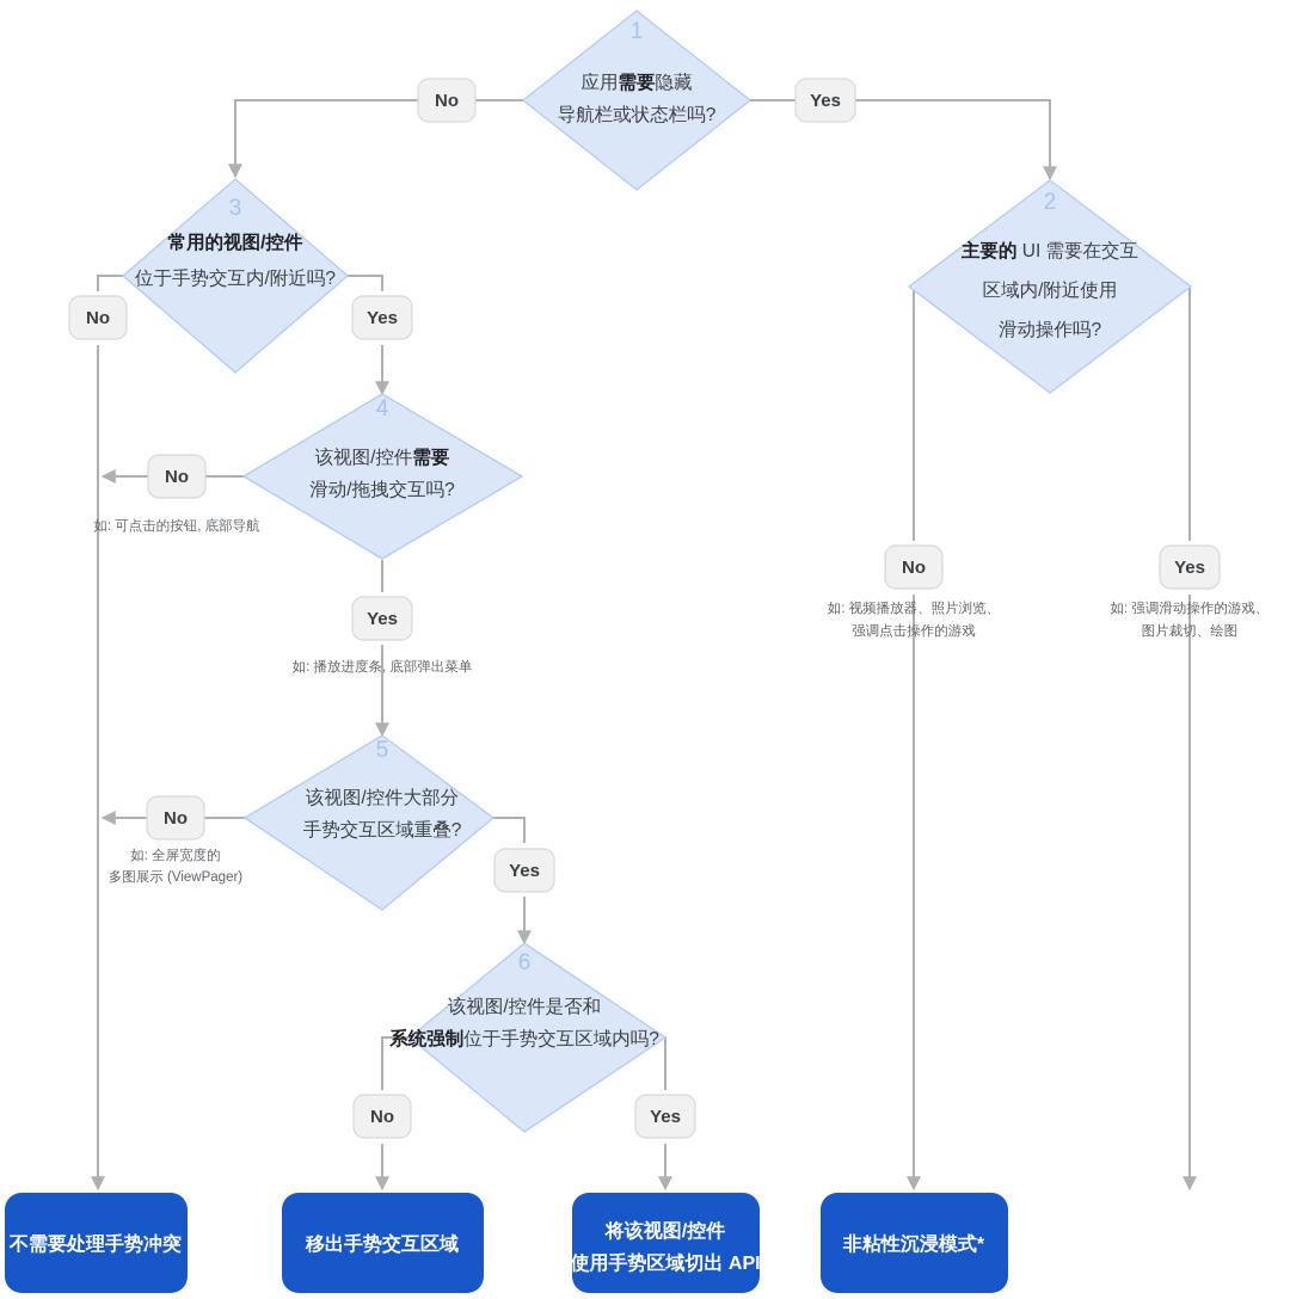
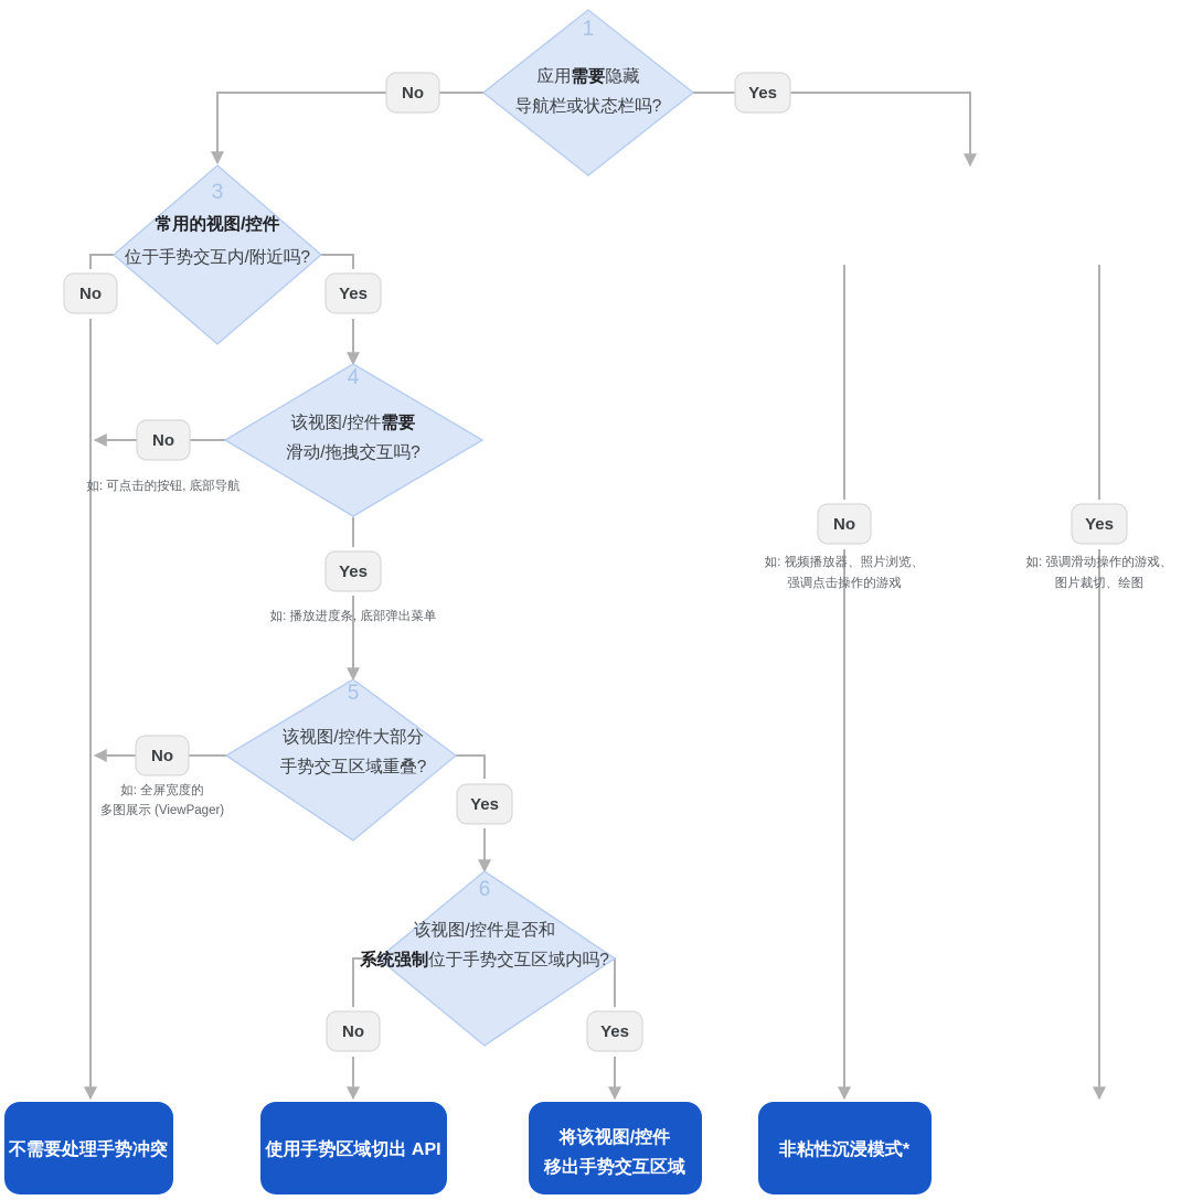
  1
  应用需要隐藏
  导航栏或状态栏吗?
- 2
- 主要的 UI 需要在交互
- 区域内/附近使用
- 滑动操作吗?
  3
  常用的视图/控件
  位于手势交互内/附近吗?
  4
  该视图/控件需要
  滑动/拖拽交互吗?
  5
  该视图/控件大部分
  手势交互区域重叠?
  6
  该视图/控件是否和
  系统强制位于手势交互区域内吗?
  No
  Yes
  No
  Yes
  No
  Yes
  No
  Yes
  No
  Yes
  No
  Yes
  如: 可点击的按钮, 底部导航
  如: 播放进度条, 底部弹出菜单
  如: 全屏宽度的
  多图展示 (ViewPager)
  如: 视频播放器、照片浏览、
  强调点击操作的游戏
  如: 强调滑动操作的游戏、
  图片裁切、绘图
  不需要处理手势冲突
- 移出手势交互区域
+ 使用手势区域切出 API
  将该视图/控件
- 使用手势区域切出 API
+ 移出手势交互区域
  非粘性沉浸模式*
